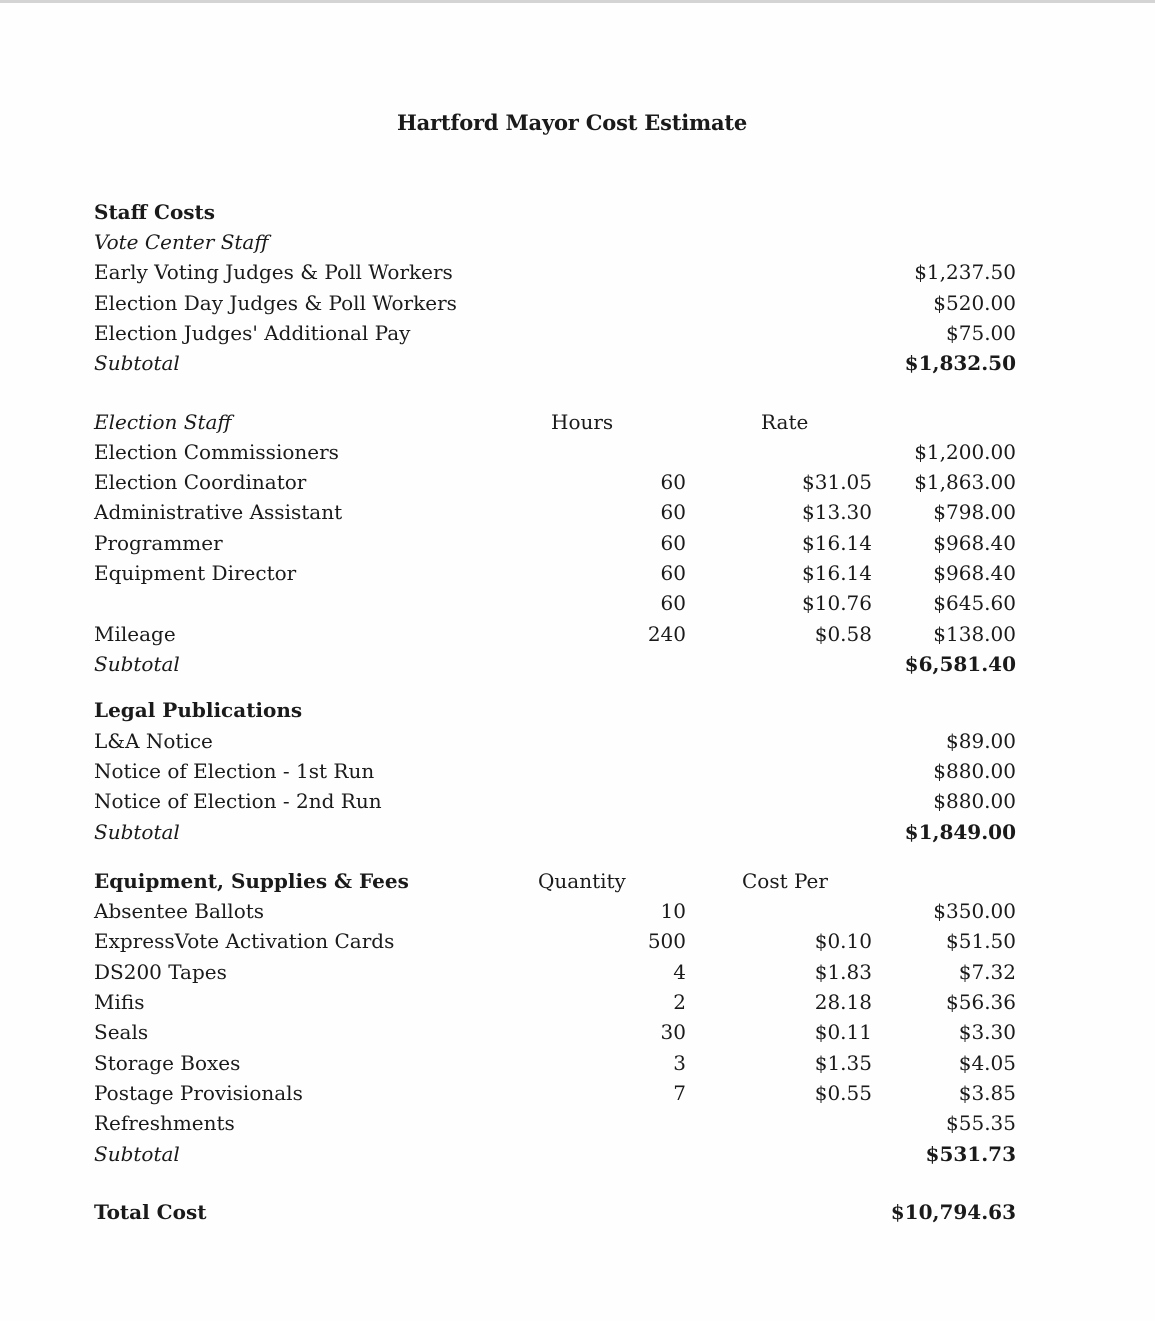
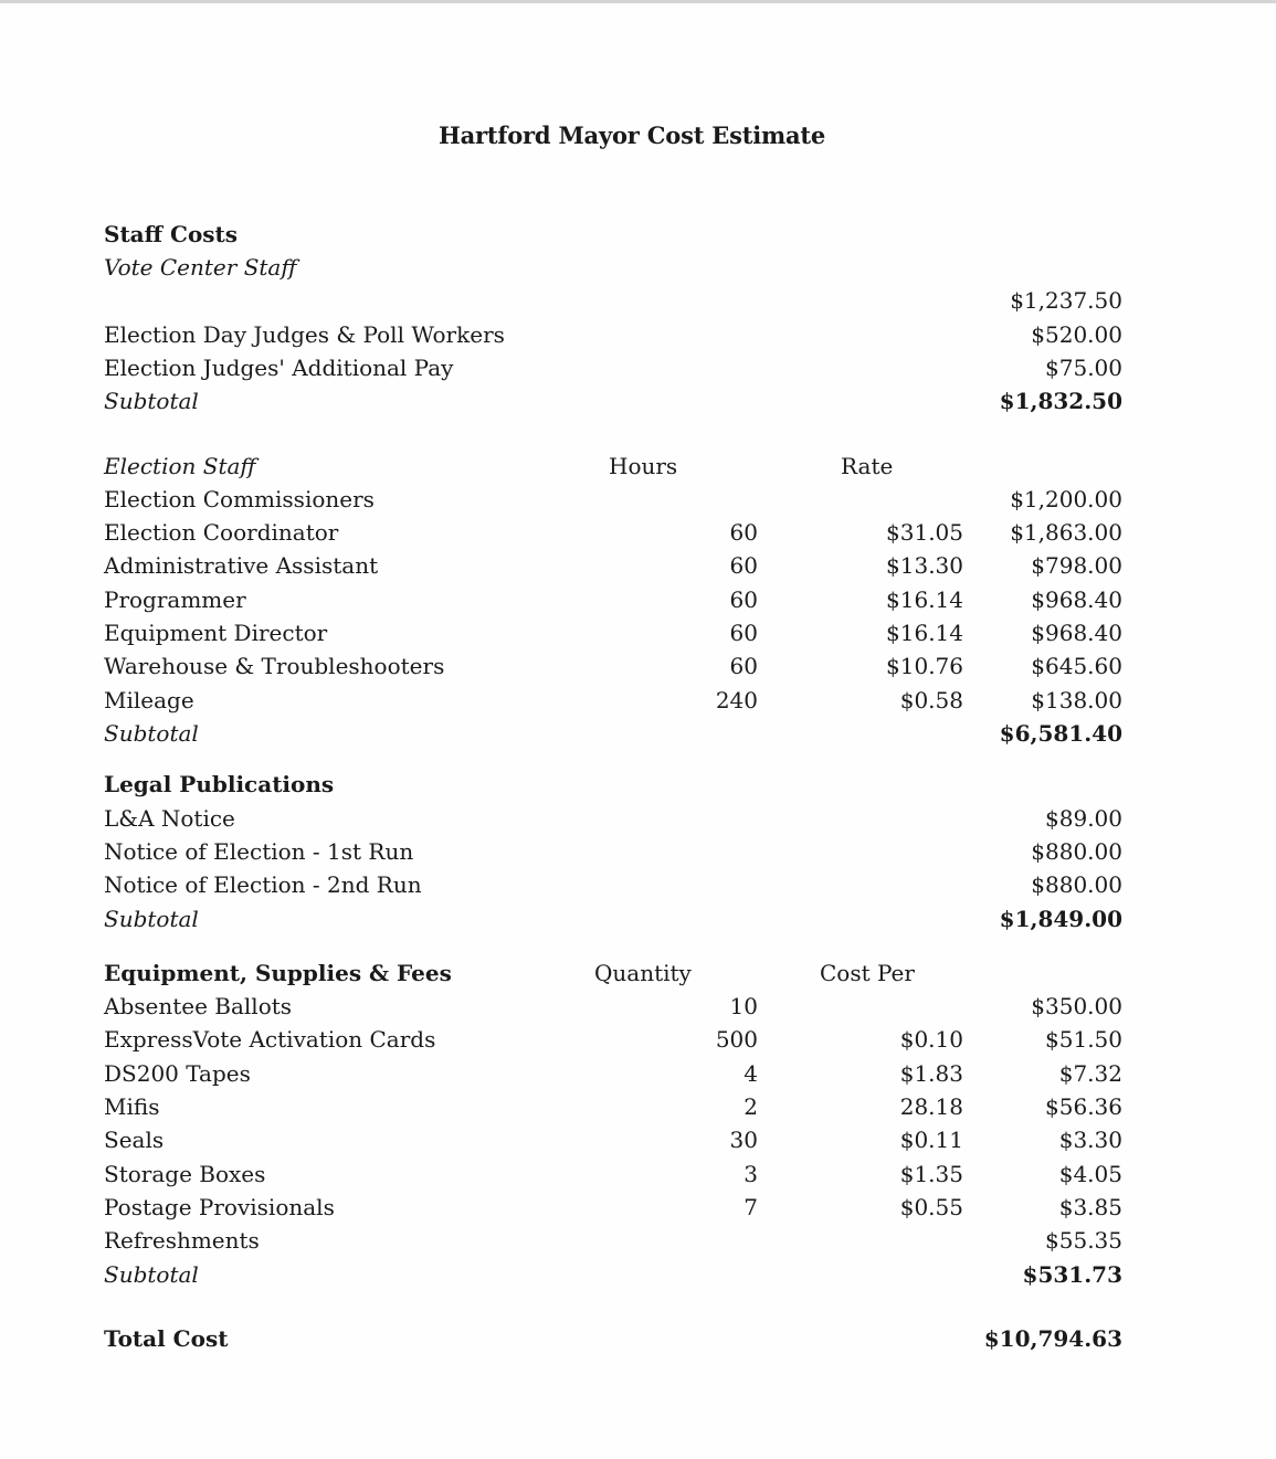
  Hartford Mayor Cost Estimate
  Staff Costs
  Vote Center Staff
- Early Voting Judges & Poll Workers
  $1,237.50
  Election Day Judges & Poll Workers
  $520.00
  Election Judges' Additional Pay
  $75.00
  Subtotal
  $1,832.50
  Election Staff
  Hours
  Rate
  Election Commissioners
  $1,200.00
  Election Coordinator
  60
  $31.05
  $1,863.00
  Administrative Assistant
  60
  $13.30
  $798.00
  Programmer
  60
  $16.14
  $968.40
  Equipment Director
  60
  $16.14
  $968.40
+ Warehouse & Troubleshooters
  60
  $10.76
  $645.60
  Mileage
  240
  $0.58
  $138.00
  Subtotal
  $6,581.40
  Legal Publications
  L&A Notice
  $89.00
  Notice of Election - 1st Run
  $880.00
  Notice of Election - 2nd Run
  $880.00
  Subtotal
  $1,849.00
  Equipment, Supplies & Fees
  Quantity
  Cost Per
  Absentee Ballots
  10
  $350.00
  ExpressVote Activation Cards
  500
  $0.10
  $51.50
  DS200 Tapes
  4
  $1.83
  $7.32
  Mifis
  2
  28.18
  $56.36
  Seals
  30
  $0.11
  $3.30
  Storage Boxes
  3
  $1.35
  $4.05
  Postage Provisionals
  7
  $0.55
  $3.85
  Refreshments
  $55.35
  Subtotal
  $531.73
  Total Cost
  $10,794.63
